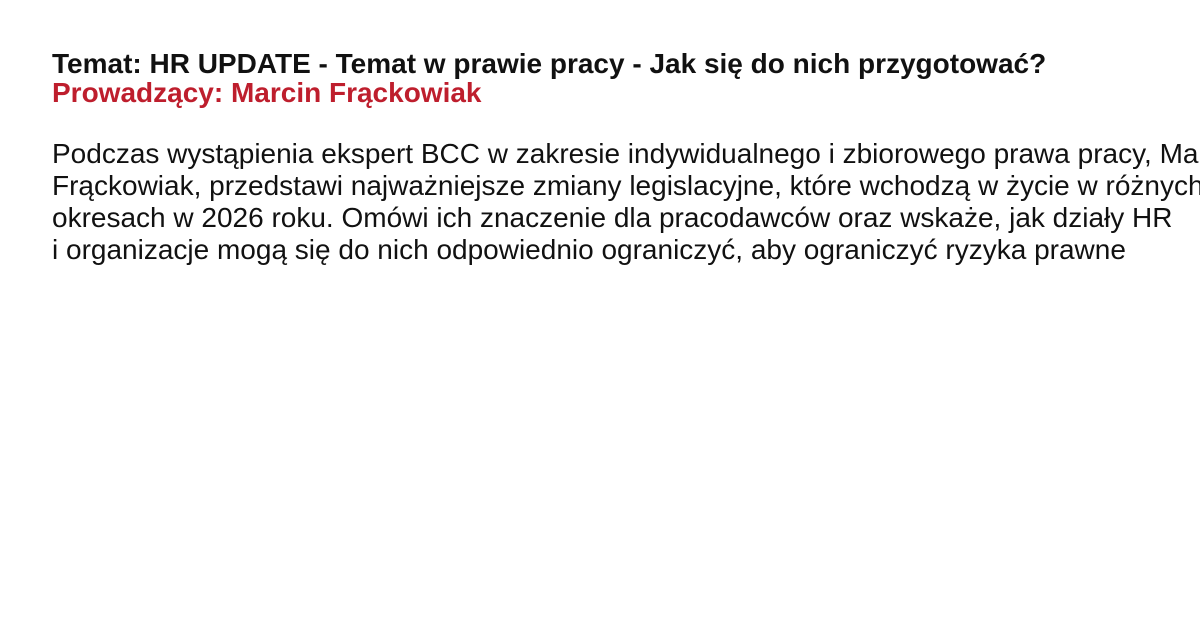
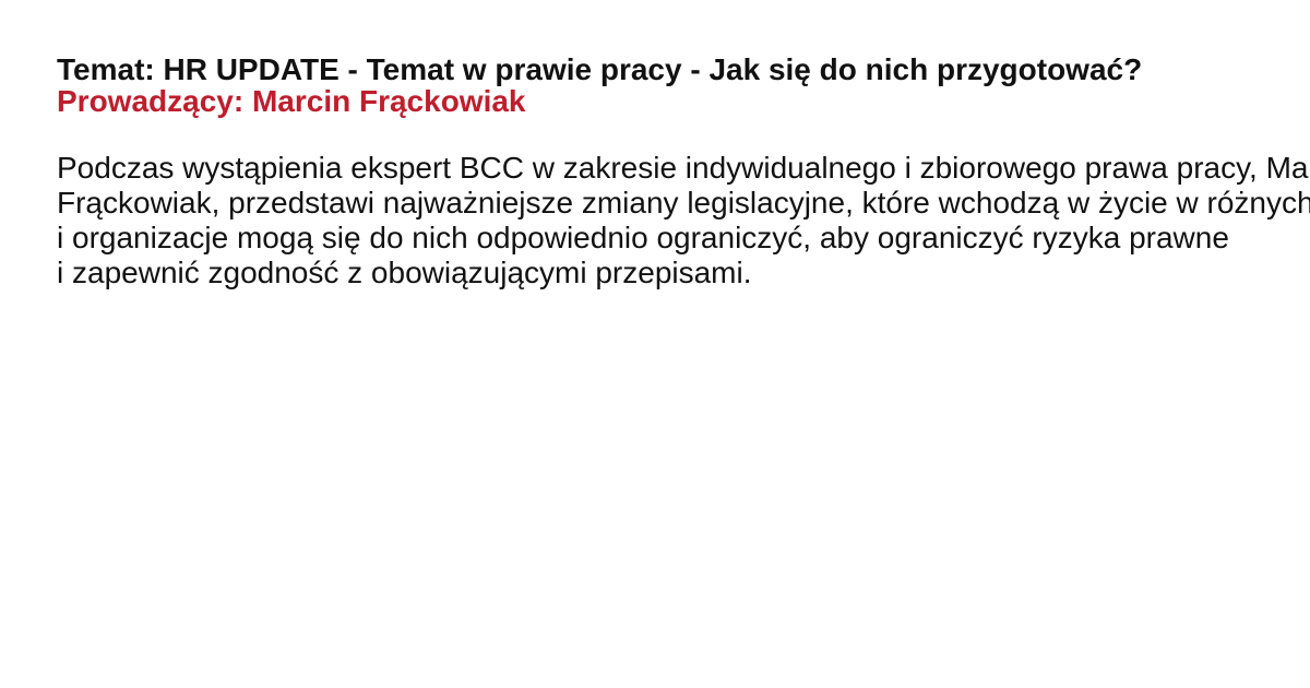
  Temat: HR UPDATE - Temat w prawie pracy - Jak się do nich przygotować?
  Prowadzący: Marcin Frąckowiak
  Podczas wystąpienia ekspert BCC w zakresie indywidualnego i zbiorowego prawa pracy, Ma
  Frąckowiak, przedstawi najważniejsze zmiany legislacyjne, które wchodzą w życie w różnych
- okresach w 2026 roku. Omówi ich znaczenie dla pracodawców oraz wskaże, jak działy HR
  i organizacje mogą się do nich odpowiednio ograniczyć, aby ograniczyć ryzyka prawne
+ i zapewnić zgodność z obowiązującymi przepisami.
